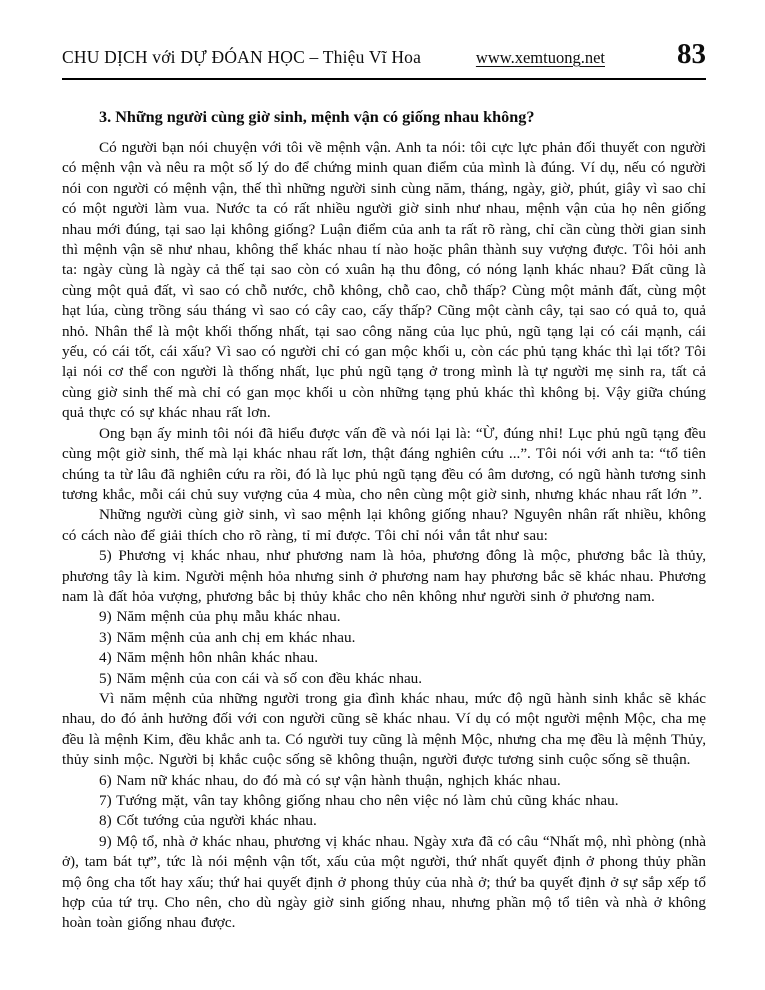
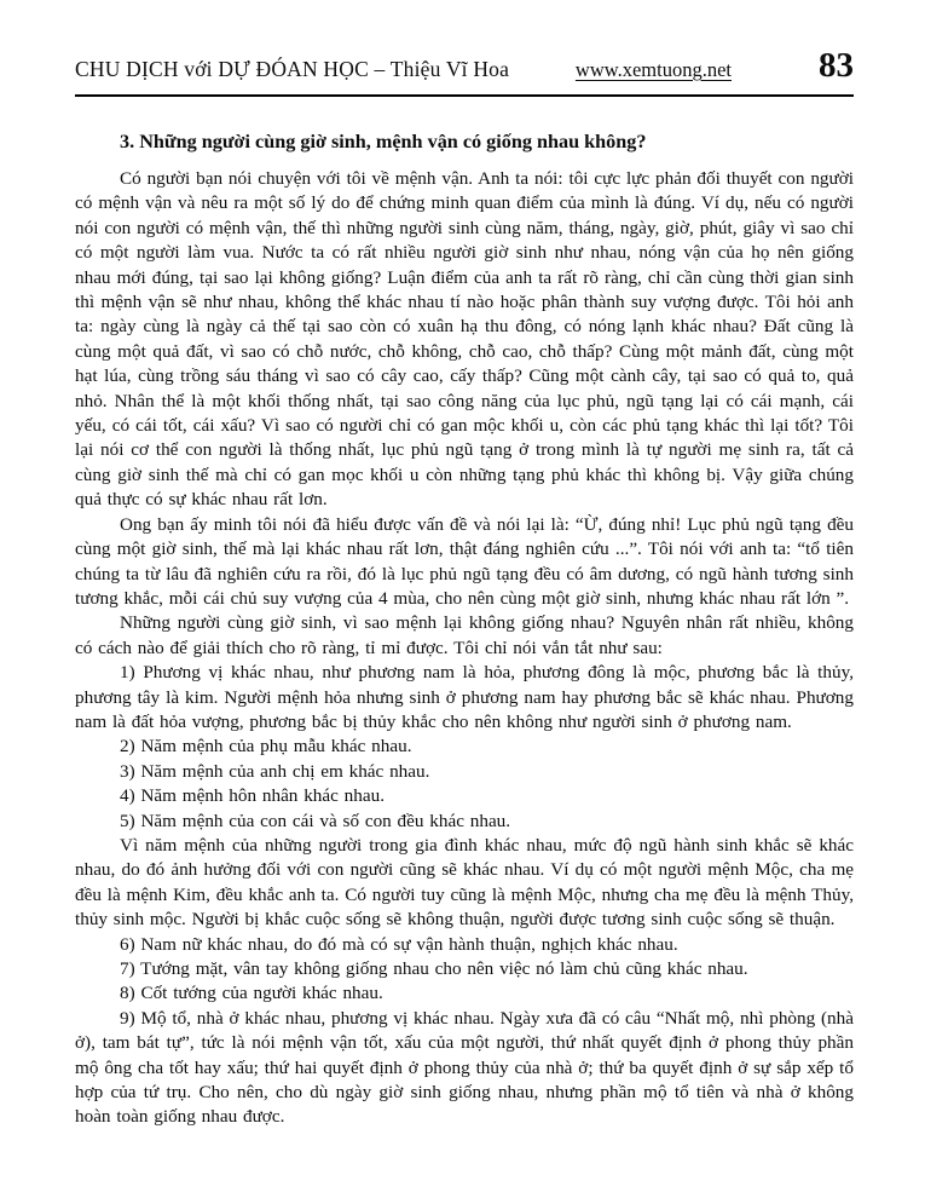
  CHU DỊCH với DỰ ĐÓAN HỌC – Thiệu Vĩ Hoa
  www.xemtuong.net
  83
  3. Những người cùng giờ sinh, mệnh vận có giống nhau không?
- Có người bạn nói chuyện với tôi về mệnh vận. Anh ta nói: tôi cực lực phản đối thuyết con người có mệnh vận và nêu ra một số lý do để chứng minh quan điểm của mình là đúng. Ví dụ, nếu có người nói con người có mệnh vận, thế thì những người sinh cùng năm, tháng, ngày, giờ, phút, giây vì sao chỉ có một người làm vua. Nước ta có rất nhiều người giờ sinh như nhau, mệnh vận của họ nên giống nhau mới đúng, tại sao lại không giống? Luận điểm của anh ta rất rõ ràng, chỉ cần cùng thời gian sinh thì mệnh vận sẽ như nhau, không thể khác nhau tí nào hoặc phân thành suy vượng được. Tôi hỏi anh ta: ngày cùng là ngày cả thế tại sao còn có xuân hạ thu đông, có nóng lạnh khác nhau? Đất cũng là cùng một quả đất, vì sao có chỗ nước, chỗ không, chỗ cao, chỗ thấp? Cùng một mảnh đất, cùng một hạt lúa, cùng trồng sáu tháng vì sao có cây cao, cấy thấp? Cũng một cành cây, tại sao có quả to, quả nhỏ. Nhân thể là một khối thống nhất, tại sao công năng của lục phủ, ngũ tạng lại có cái mạnh, cái yếu, có cái tốt, cái xấu? Vì sao có người chỉ có gan mộc khối u, còn các phủ tạng khác thì lại tốt? Tôi lại nói cơ thể con người là thống nhất, lục phủ ngũ tạng ở trong mình là tự người mẹ sinh ra, tất cả cùng giờ sinh thế mà chỉ có gan mọc khối u còn những tạng phủ khác thì không bị. Vậy giữa chúng quả thực có sự khác nhau rất lơn.
+ Có người bạn nói chuyện với tôi về mệnh vận. Anh ta nói: tôi cực lực phản đối thuyết con người có mệnh vận và nêu ra một số lý do để chứng minh quan điểm của mình là đúng. Ví dụ, nếu có người nói con người có mệnh vận, thế thì những người sinh cùng năm, tháng, ngày, giờ, phút, giây vì sao chỉ có một người làm vua. Nước ta có rất nhiều người giờ sinh như nhau, nóng vận của họ nên giống nhau mới đúng, tại sao lại không giống? Luận điểm của anh ta rất rõ ràng, chỉ cần cùng thời gian sinh thì mệnh vận sẽ như nhau, không thể khác nhau tí nào hoặc phân thành suy vượng được. Tôi hỏi anh ta: ngày cùng là ngày cả thế tại sao còn có xuân hạ thu đông, có nóng lạnh khác nhau? Đất cũng là cùng một quả đất, vì sao có chỗ nước, chỗ không, chỗ cao, chỗ thấp? Cùng một mảnh đất, cùng một hạt lúa, cùng trồng sáu tháng vì sao có cây cao, cấy thấp? Cũng một cành cây, tại sao có quả to, quả nhỏ. Nhân thể là một khối thống nhất, tại sao công năng của lục phủ, ngũ tạng lại có cái mạnh, cái yếu, có cái tốt, cái xấu? Vì sao có người chỉ có gan mộc khối u, còn các phủ tạng khác thì lại tốt? Tôi lại nói cơ thể con người là thống nhất, lục phủ ngũ tạng ở trong mình là tự người mẹ sinh ra, tất cả cùng giờ sinh thế mà chỉ có gan mọc khối u còn những tạng phủ khác thì không bị. Vậy giữa chúng quả thực có sự khác nhau rất lơn.
  Ong bạn ấy minh tôi nói đã hiểu được vấn đề và nói lại là: “Ừ, đúng nhỉ! Lục phủ ngũ tạng đều cùng một giờ sinh, thế mà lại khác nhau rất lơn, thật đáng nghiên cứu ...”. Tôi nói với anh ta: “tổ tiên chúng ta từ lâu đã nghiên cứu ra rồi, đó là lục phủ ngũ tạng đều có âm dương, có ngũ hành tương sinh tương khắc, mỗi cái chủ suy vượng của 4 mùa, cho nên cùng một giờ sinh, nhưng khác nhau rất lớn ”.
  Những người cùng giờ sinh, vì sao mệnh lại không giống nhau? Nguyên nhân rất nhiều, không có cách nào để giải thích cho rõ ràng, tỉ mỉ được. Tôi chỉ nói vắn tắt như sau:
- 5) Phương vị khác nhau, như phương nam là hỏa, phương đông là mộc, phương bắc là thủy, phương tây là kim. Người mệnh hỏa nhưng sinh ở phương nam hay phương bắc sẽ khác nhau. Phương nam là đất hỏa vượng, phương bắc bị thủy khắc cho nên không như người sinh ở phương nam.
+ 1) Phương vị khác nhau, như phương nam là hỏa, phương đông là mộc, phương bắc là thủy, phương tây là kim. Người mệnh hỏa nhưng sinh ở phương nam hay phương bắc sẽ khác nhau. Phương nam là đất hỏa vượng, phương bắc bị thủy khắc cho nên không như người sinh ở phương nam.
- 9) Năm mệnh của phụ mẫu khác nhau.
+ 2) Năm mệnh của phụ mẫu khác nhau.
  3) Năm mệnh của anh chị em khác nhau.
  4) Năm mệnh hôn nhân khác nhau.
  5) Năm mệnh của con cái và số con đều khác nhau.
  Vì năm mệnh của những người trong gia đình khác nhau, mức độ ngũ hành sinh khắc sẽ khác nhau, do đó ảnh hưởng đối với con người cũng sẽ khác nhau. Ví dụ có một người mệnh Mộc, cha mẹ đều là mệnh Kim, đều khắc anh ta. Có người tuy cũng là mệnh Mộc, nhưng cha mẹ đều là mệnh Thủy, thủy sinh mộc. Người bị khắc cuộc sống sẽ không thuận, người được tương sinh cuộc sống sẽ thuận.
  6) Nam nữ khác nhau, do đó mà có sự vận hành thuận, nghịch khác nhau.
  7) Tướng mặt, vân tay không giống nhau cho nên việc nó làm chủ cũng khác nhau.
  8) Cốt tướng của người khác nhau.
  9) Mộ tổ, nhà ở khác nhau, phương vị khác nhau. Ngày xưa đã có câu “Nhất mộ, nhì phòng (nhà ở), tam bát tự”, tức là nói mệnh vận tốt, xấu của một người, thứ nhất quyết định ở phong thủy phần mộ ông cha tốt hay xấu; thứ hai quyết định ở phong thủy của nhà ở; thứ ba quyết định ở sự sắp xếp tổ hợp của tứ trụ. Cho nên, cho dù ngày giờ sinh giống nhau, nhưng phần mộ tổ tiên và nhà ở không hoàn toàn giống nhau được.
